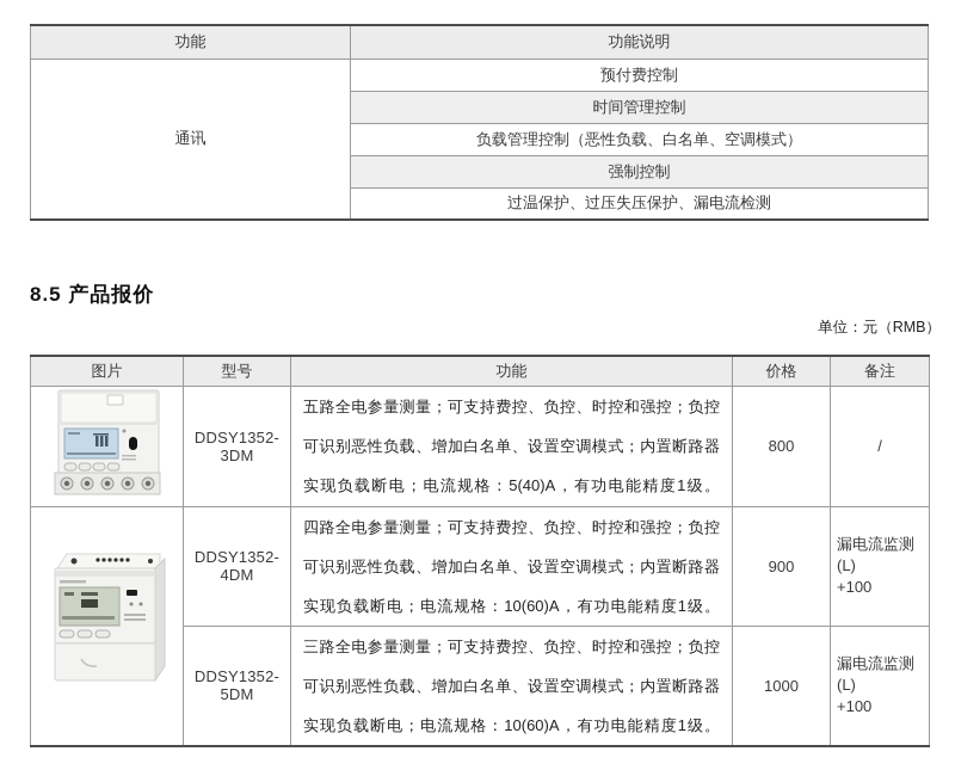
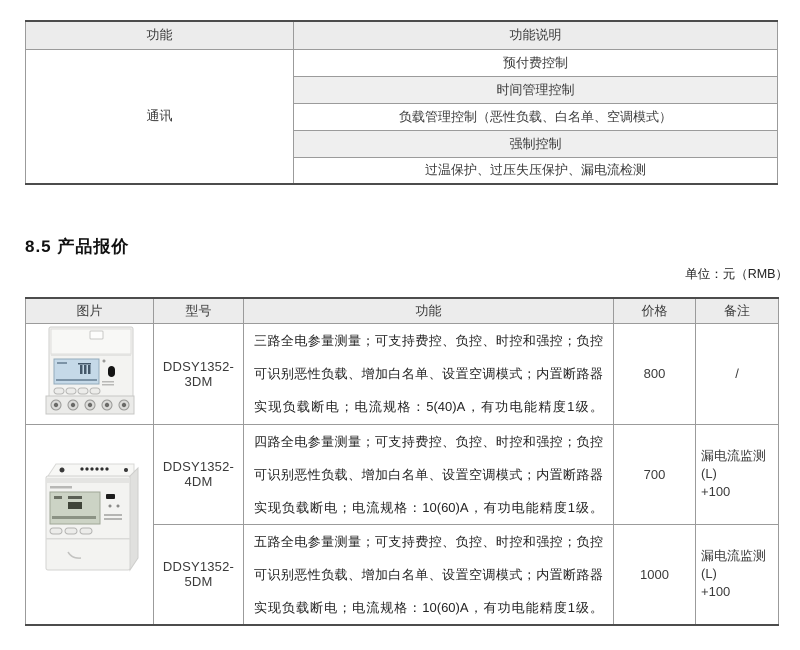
  功能	功能说明
  通讯	预付费控制
  时间管理控制
  负载管理控制（恶性负载、白名单、空调模式）
  强制控制
  过温保护、过压失压保护、漏电流检测
  8.5 产品报价
  单位：元（RMB）
  图片	型号	功能	价格	备注
- 	DDSY1352-3DM	五路全电参量测量；可支持费控、负控、时控和强控；负控 可识别恶性负载、增加白名单、设置空调模式；内置断路器 实现负载断电；电流规格：5(40)A，有功电能精度1级。	800	/
+ 	DDSY1352-3DM	三路全电参量测量；可支持费控、负控、时控和强控；负控 可识别恶性负载、增加白名单、设置空调模式；内置断路器 实现负载断电；电流规格：5(40)A，有功电能精度1级。	800	/
- 	DDSY1352-4DM	四路全电参量测量；可支持费控、负控、时控和强控；负控 可识别恶性负载、增加白名单、设置空调模式；内置断路器 实现负载断电；电流规格：10(60)A，有功电能精度1级。	900	漏电流监测(L) +100
+ 	DDSY1352-4DM	四路全电参量测量；可支持费控、负控、时控和强控；负控 可识别恶性负载、增加白名单、设置空调模式；内置断路器 实现负载断电；电流规格：10(60)A，有功电能精度1级。	700	漏电流监测(L) +100
- DDSY1352-5DM	三路全电参量测量；可支持费控、负控、时控和强控；负控 可识别恶性负载、增加白名单、设置空调模式；内置断路器 实现负载断电；电流规格：10(60)A，有功电能精度1级。	1000	漏电流监测(L) +100
+ DDSY1352-5DM	五路全电参量测量；可支持费控、负控、时控和强控；负控 可识别恶性负载、增加白名单、设置空调模式；内置断路器 实现负载断电；电流规格：10(60)A，有功电能精度1级。	1000	漏电流监测(L) +100
